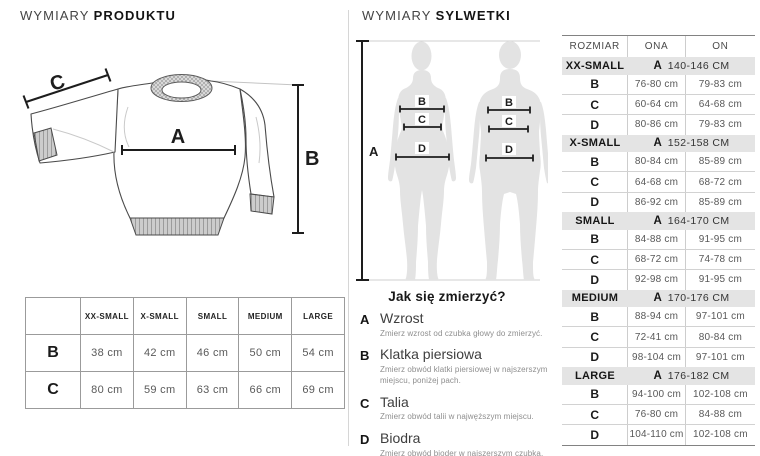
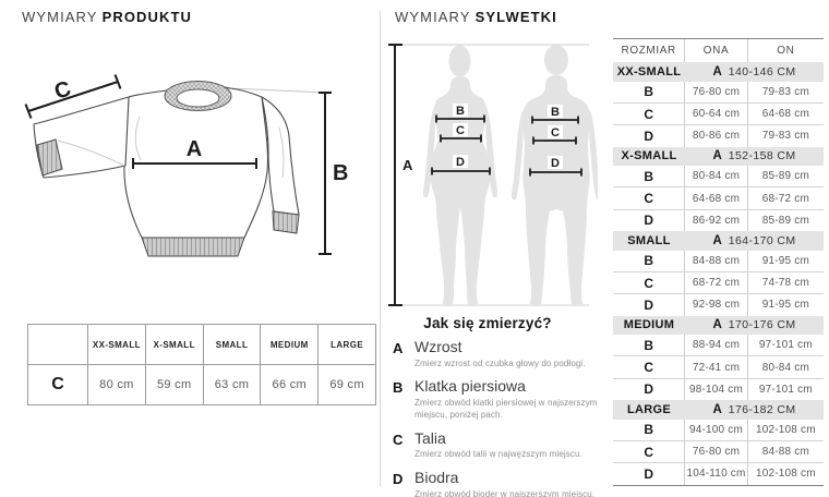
  WYMIARY PRODUKTU
  A
  B
  	XX-SMALL	X-SMALL	SMALL	MEDIUM	LARGE
- B	38 cm	42 cm	46 cm	50 cm	54 cm
  C	80 cm	59 cm	63 cm	66 cm	69 cm
  WYMIARY SYLWETKI
  A
  B
  C
  D
  B
  C
  D
  Jak się zmierzyć?
  A
  Wzrost
- Zmierz wzrost od czubka głowy do zmierzyć.
+ Zmierz wzrost od czubka głowy do podłogi.
  B
  Klatka piersiowa
  Zmierz obwód klatki piersiowej w najszerszym miejscu, poniżej pach.
  C
  Talia
  Zmierz obwód talii w najwęższym miejscu.
  D
  Biodra
- Zmierz obwód bioder w najszerszym czubka.
+ Zmierz obwód bioder w najszerszym miejscu.
  ROZMIAR
  ONA
  ON
  XX-SMALL
  A
  140-146 CM
  B
  76-80 cm
  79-83 cm
  C
  60-64 cm
  64-68 cm
  D
  80-86 cm
  79-83 cm
  X-SMALL
  A
  152-158 CM
  B
  80-84 cm
  85-89 cm
  C
  64-68 cm
  68-72 cm
  D
  86-92 cm
  85-89 cm
  SMALL
  A
  164-170 CM
  B
  84-88 cm
  91-95 cm
  C
  68-72 cm
  74-78 cm
  D
  92-98 cm
  91-95 cm
  MEDIUM
  A
  170-176 CM
  B
  88-94 cm
  97-101 cm
  C
  72-41 cm
  80-84 cm
  D
  98-104 cm
  97-101 cm
  LARGE
  A
  176-182 CM
  B
  94-100 cm
  102-108 cm
  C
  76-80 cm
  84-88 cm
  D
  104-110 cm
  102-108 cm
